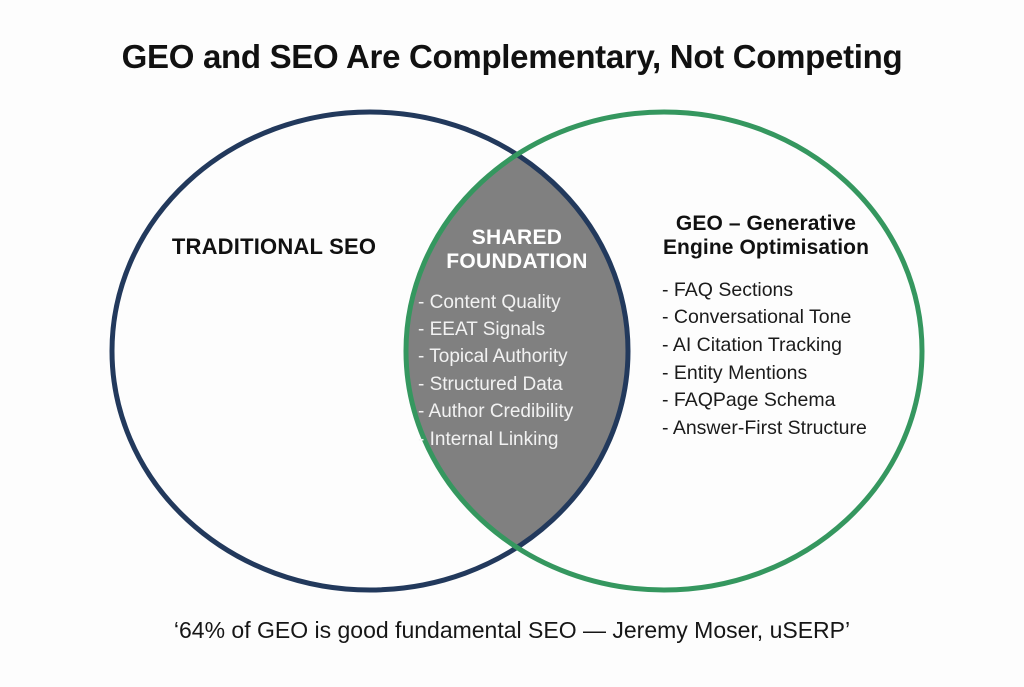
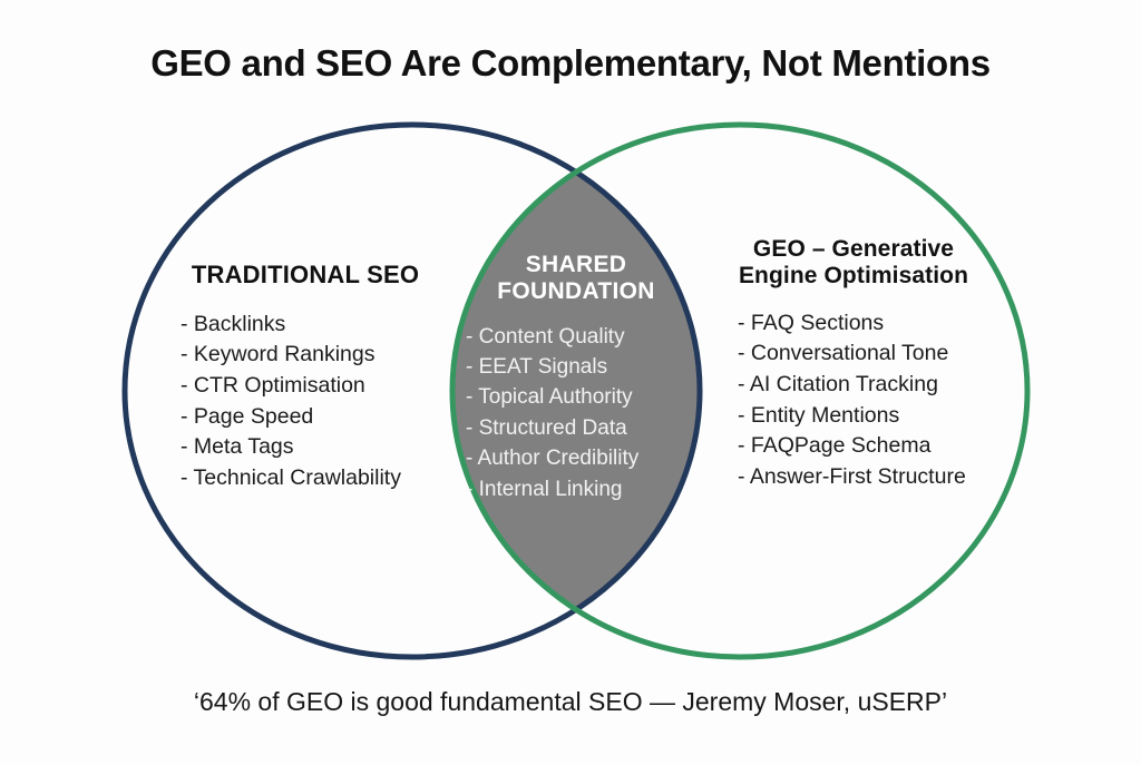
- GEO and SEO Are Complementary, Not Competing
+ GEO and SEO Are Complementary, Not Mentions
  TRADITIONAL SEO
+ - Backlinks
+ - Keyword Rankings
+ - CTR Optimisation
+ - Page Speed
+ - Meta Tags
+ - Technical Crawlability
  SHARED
  FOUNDATION
  - Content Quality
  - EEAT Signals
  - Topical Authority
  - Structured Data
  - Author Credibility
  - Internal Linking
  GEO – Generative
  Engine Optimisation
  - FAQ Sections
  - Conversational Tone
  - AI Citation Tracking
  - Entity Mentions
  - FAQPage Schema
  - Answer-First Structure
  ‘64% of GEO is good fundamental SEO — Jeremy Moser, uSERP’
